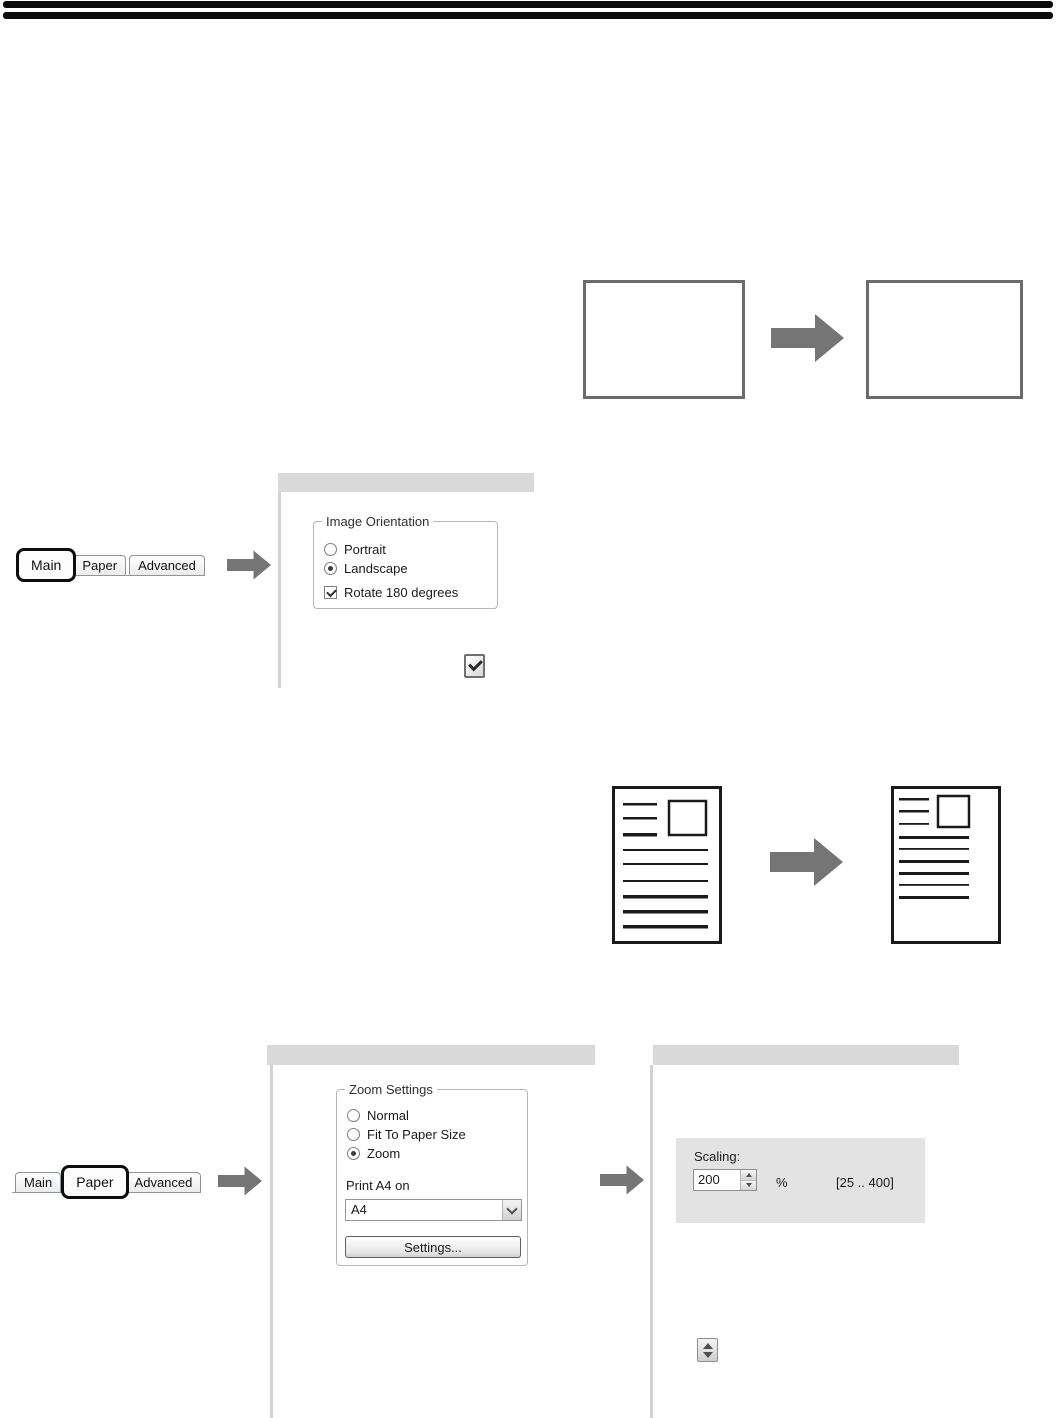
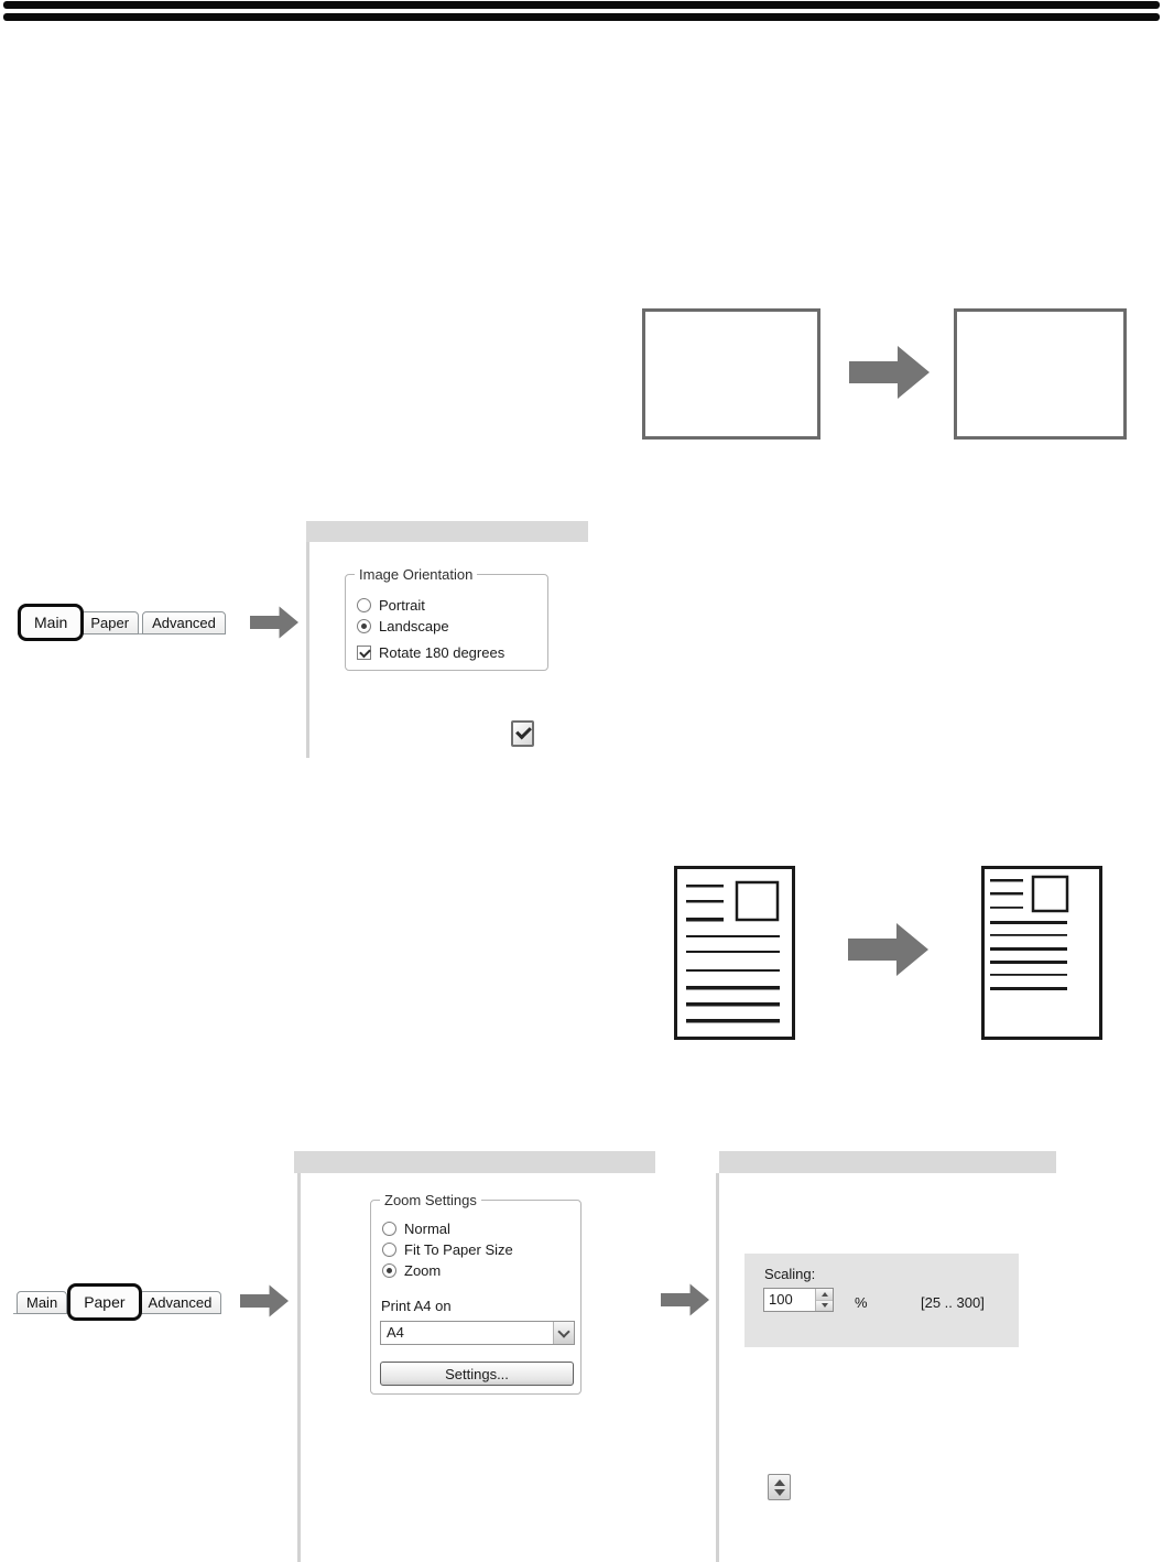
  Main
  Paper
  Advanced
  Image Orientation
  Portrait
  Landscape
  Rotate 180 degrees
  Main
  Paper
  Advanced
  Zoom Settings
  Normal
  Fit To Paper Size
  Zoom
  Print A4 on
  A4
  Settings...
  Scaling:
- 200
+ 100
  %
- [25 .. 400]
+ [25 .. 300]
